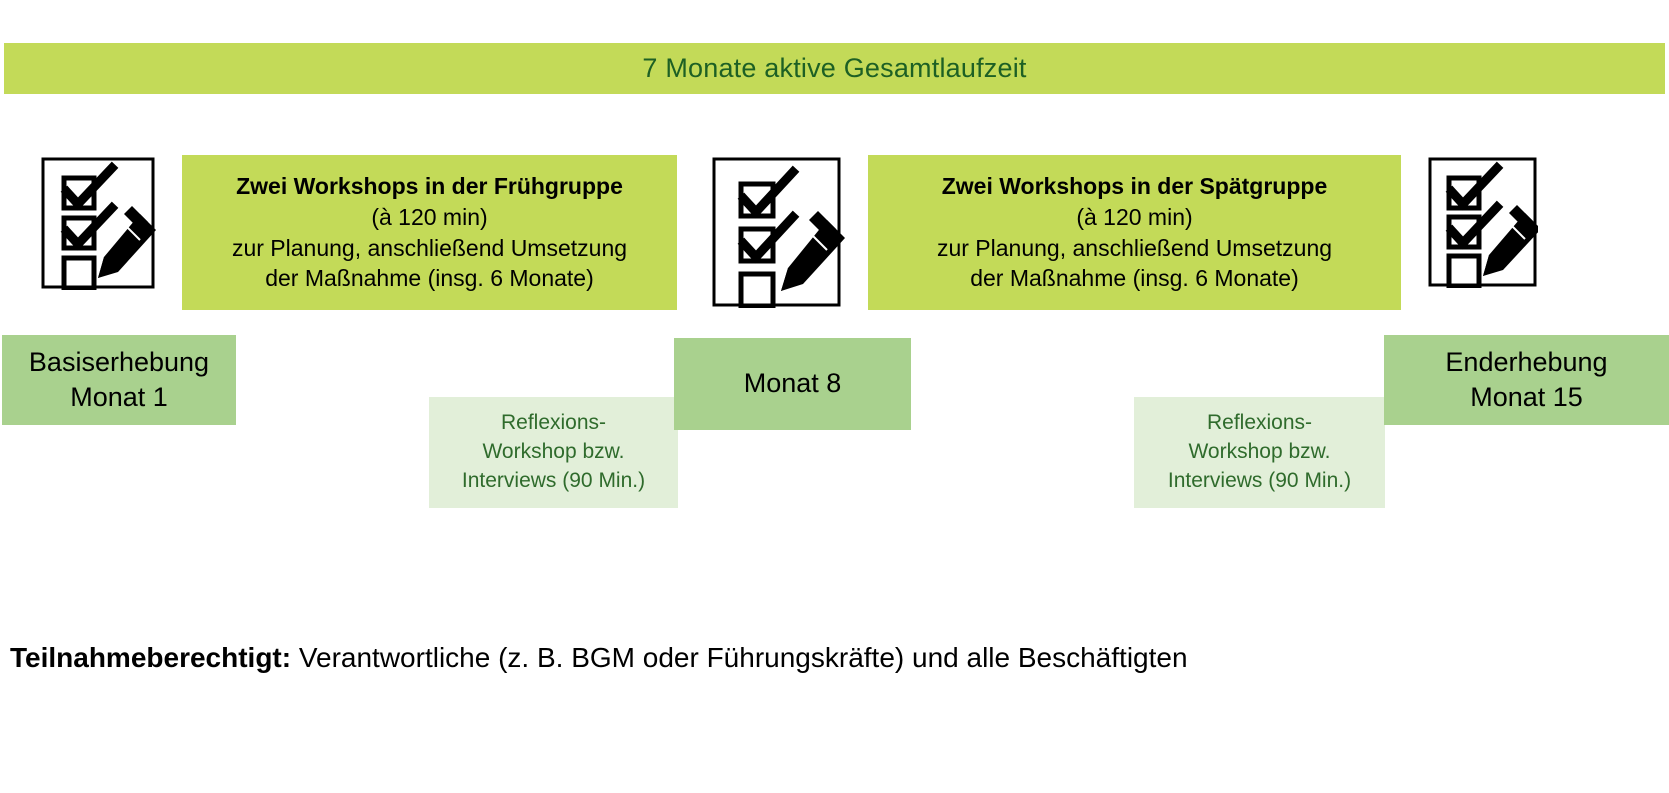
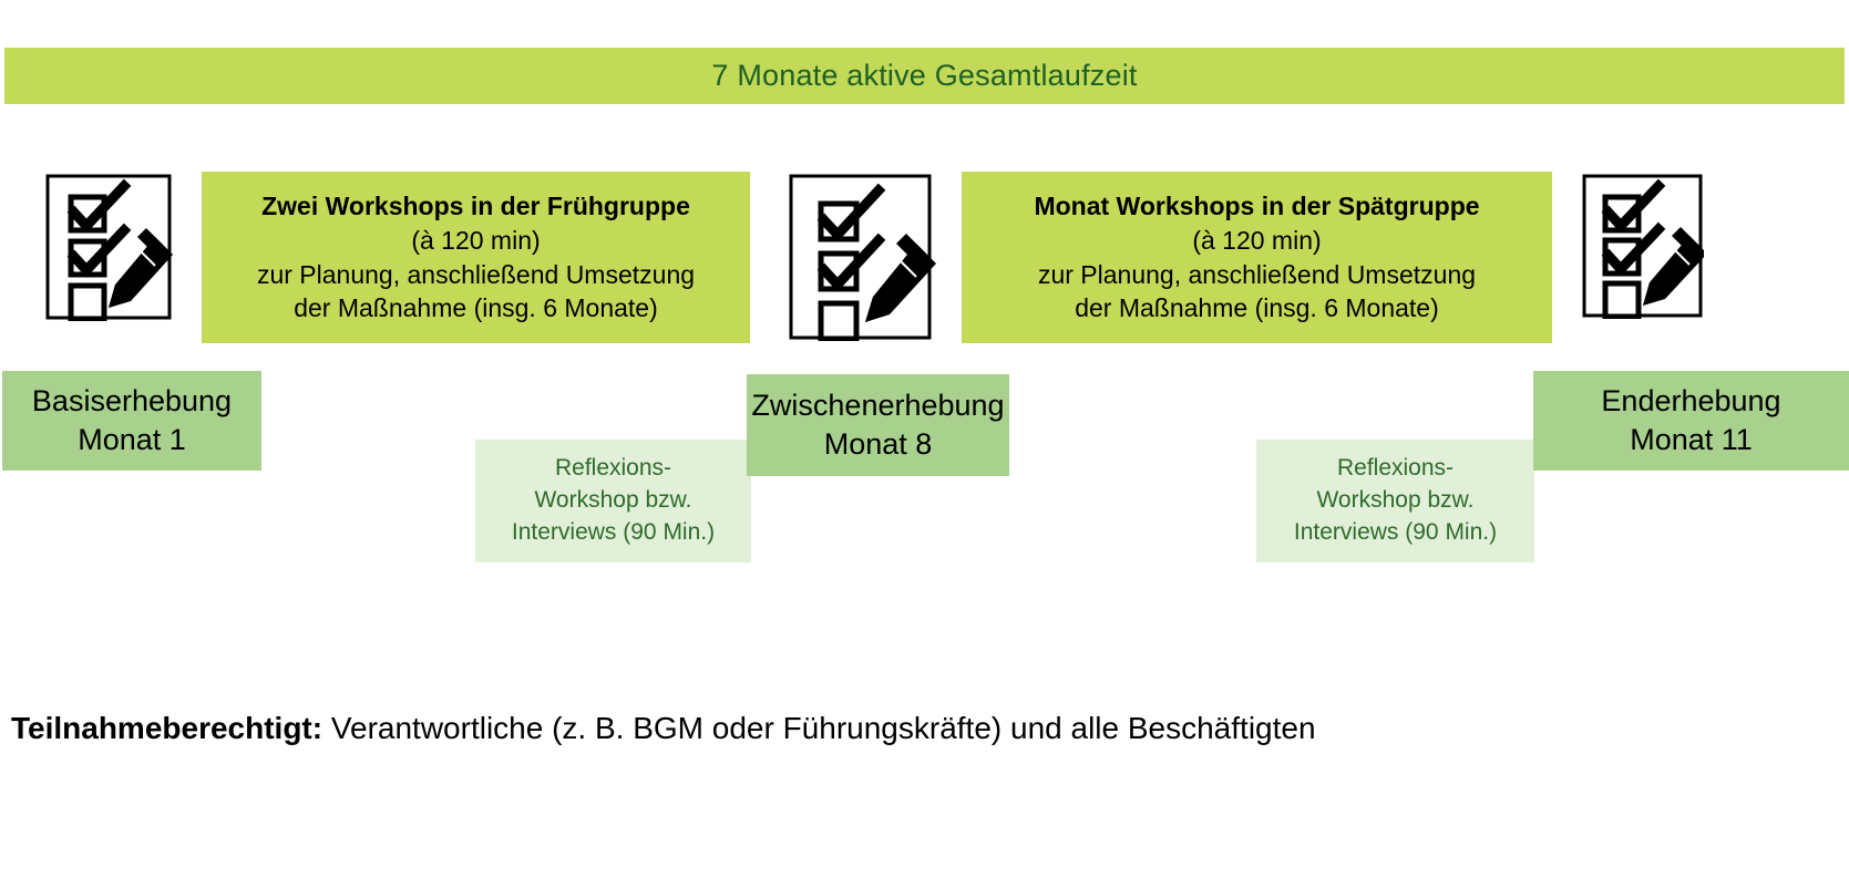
  7 Monate aktive Gesamtlaufzeit
  Zwei Workshops in der Frühgruppe
  (à 120 min)
  zur Planung, anschließend Umsetzung
  der Maßnahme (insg. 6 Monate)
- Zwei Workshops in der Spätgruppe
+ Monat Workshops in der Spätgruppe
  (à 120 min)
  zur Planung, anschließend Umsetzung
  der Maßnahme (insg. 6 Monate)
  Basiserhebung
  Monat 1
+ Zwischenerhebung
  Monat 8
  Enderhebung
- Monat 15
+ Monat 11
  Reflexions-
  Workshop bzw.
  Interviews (90 Min.)
  Reflexions-
  Workshop bzw.
  Interviews (90 Min.)
  Teilnahmeberechtigt: Verantwortliche (z. B. BGM oder Führungskräfte) und alle Beschäftigten
